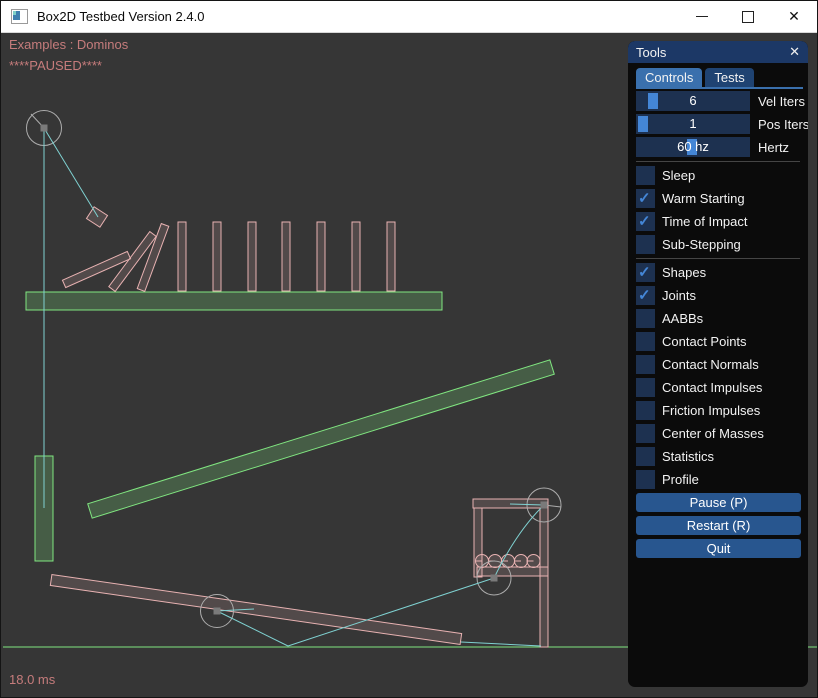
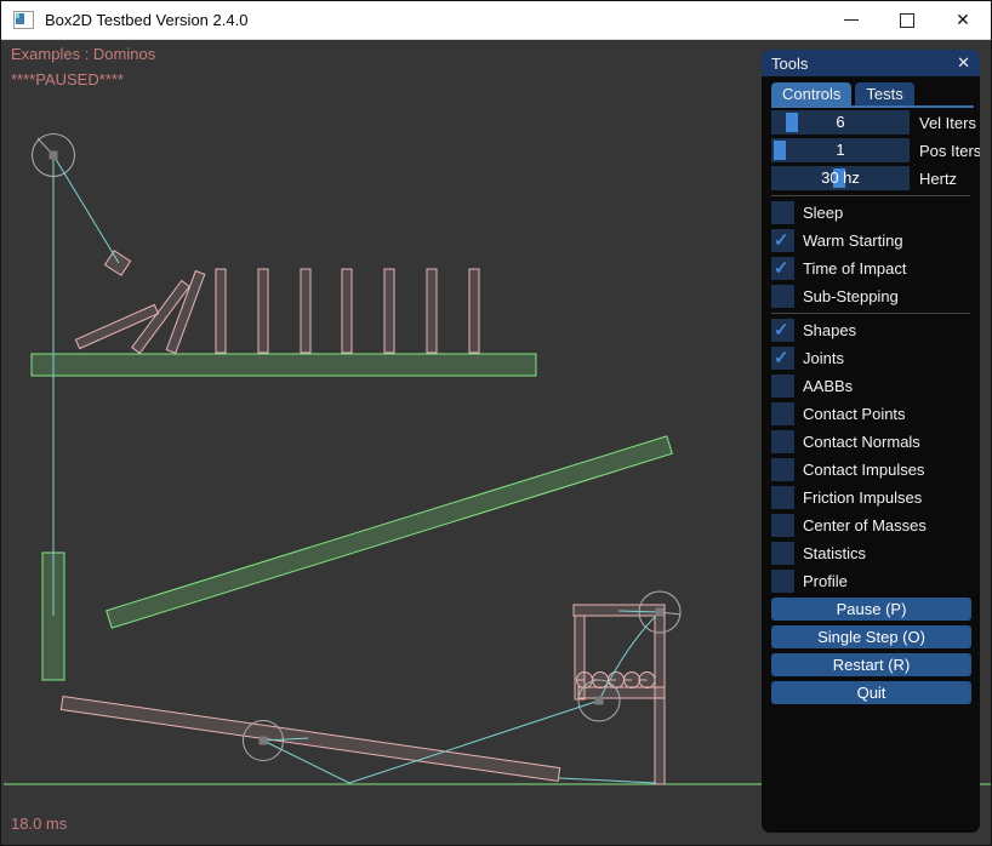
  Examples : Dominos
  ****PAUSED****
  18.0 ms
  Box2D Testbed Version 2.4.0
  ✕
  Tools
  ✕
  Controls
  Tests
  6
  Vel Iters
  1
  Pos Iters
- 60 hz
+ 30 hz
  Hertz
  Sleep
  Warm Starting
  Time of Impact
  Sub-Stepping
  Shapes
  Joints
  AABBs
  Contact Points
  Contact Normals
  Contact Impulses
  Friction Impulses
  Center of Masses
  Statistics
  Profile
  Pause (P)
+ Single Step (O)
  Restart (R)
  Quit
